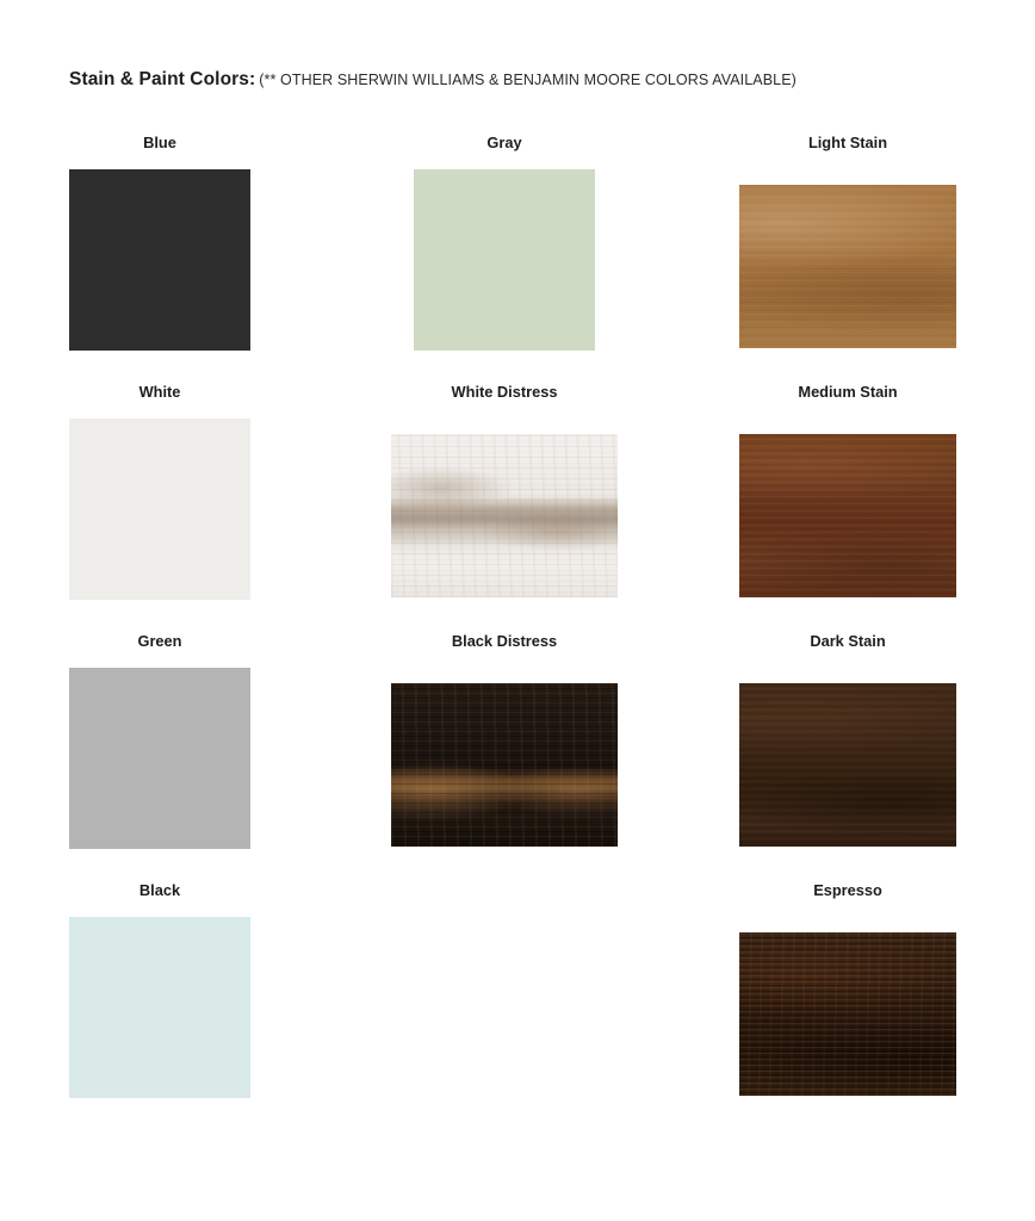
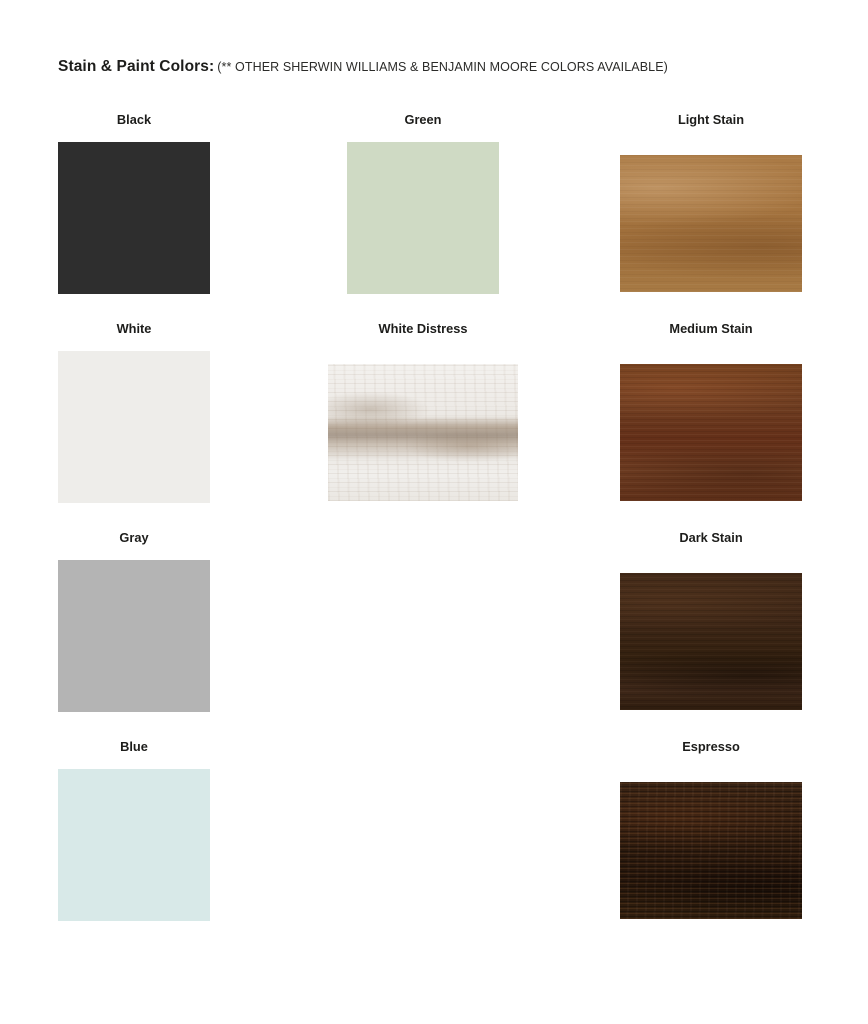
  Stain & Paint Colors: (** OTHER SHERWIN WILLIAMS & BENJAMIN MOORE COLORS AVAILABLE)
- Blue
+ Black
- Gray
+ Green
  Light Stain
  White
  White Distress
  Medium Stain
- Green
+ Gray
- Black Distress
  Dark Stain
- Black
+ Blue
  Espresso
